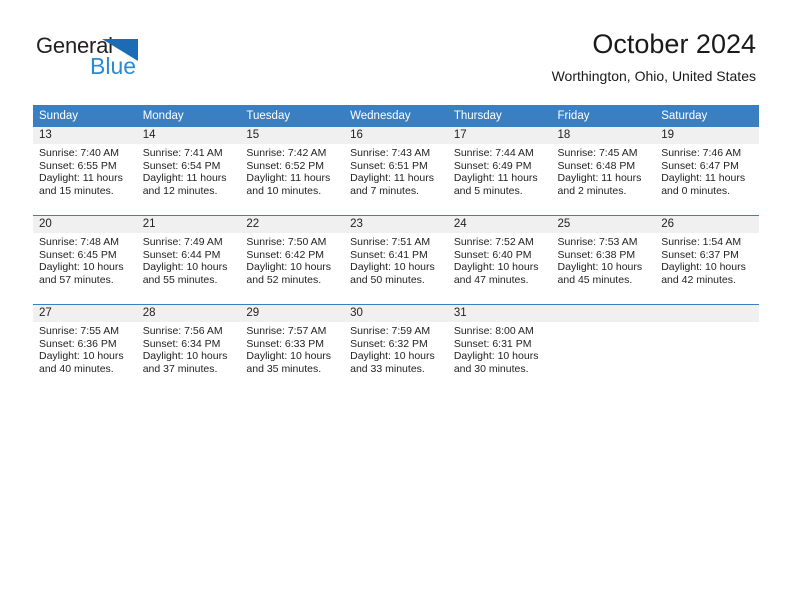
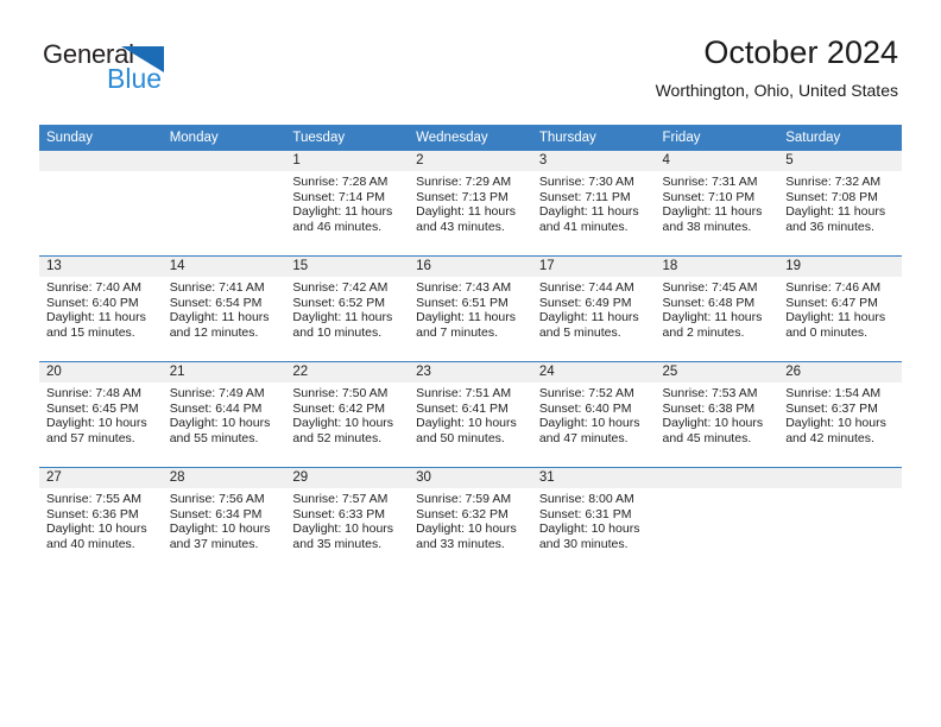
  General
  Blue
  October 2024
  Worthington, Ohio, United States
  Sunday	Monday	Tuesday	Wednesday	Thursday	Friday	Saturday
+ 		1Sunrise: 7:28 AMSunset: 7:14 PMDaylight: 11 hours and 46 minutes.	2Sunrise: 7:29 AMSunset: 7:13 PMDaylight: 11 hours and 43 minutes.	3Sunrise: 7:30 AMSunset: 7:11 PMDaylight: 11 hours and 41 minutes.	4Sunrise: 7:31 AMSunset: 7:10 PMDaylight: 11 hours and 38 minutes.	5Sunrise: 7:32 AMSunset: 7:08 PMDaylight: 11 hours and 36 minutes.
- 13Sunrise: 7:40 AMSunset: 6:55 PMDaylight: 11 hours and 15 minutes.	14Sunrise: 7:41 AMSunset: 6:54 PMDaylight: 11 hours and 12 minutes.	15Sunrise: 7:42 AMSunset: 6:52 PMDaylight: 11 hours and 10 minutes.	16Sunrise: 7:43 AMSunset: 6:51 PMDaylight: 11 hours and 7 minutes.	17Sunrise: 7:44 AMSunset: 6:49 PMDaylight: 11 hours and 5 minutes.	18Sunrise: 7:45 AMSunset: 6:48 PMDaylight: 11 hours and 2 minutes.	19Sunrise: 7:46 AMSunset: 6:47 PMDaylight: 11 hours and 0 minutes.
+ 13Sunrise: 7:40 AMSunset: 6:40 PMDaylight: 11 hours and 15 minutes.	14Sunrise: 7:41 AMSunset: 6:54 PMDaylight: 11 hours and 12 minutes.	15Sunrise: 7:42 AMSunset: 6:52 PMDaylight: 11 hours and 10 minutes.	16Sunrise: 7:43 AMSunset: 6:51 PMDaylight: 11 hours and 7 minutes.	17Sunrise: 7:44 AMSunset: 6:49 PMDaylight: 11 hours and 5 minutes.	18Sunrise: 7:45 AMSunset: 6:48 PMDaylight: 11 hours and 2 minutes.	19Sunrise: 7:46 AMSunset: 6:47 PMDaylight: 11 hours and 0 minutes.
  20Sunrise: 7:48 AMSunset: 6:45 PMDaylight: 10 hours and 57 minutes.	21Sunrise: 7:49 AMSunset: 6:44 PMDaylight: 10 hours and 55 minutes.	22Sunrise: 7:50 AMSunset: 6:42 PMDaylight: 10 hours and 52 minutes.	23Sunrise: 7:51 AMSunset: 6:41 PMDaylight: 10 hours and 50 minutes.	24Sunrise: 7:52 AMSunset: 6:40 PMDaylight: 10 hours and 47 minutes.	25Sunrise: 7:53 AMSunset: 6:38 PMDaylight: 10 hours and 45 minutes.	26Sunrise: 1:54 AMSunset: 6:37 PMDaylight: 10 hours and 42 minutes.
  27Sunrise: 7:55 AMSunset: 6:36 PMDaylight: 10 hours and 40 minutes.	28Sunrise: 7:56 AMSunset: 6:34 PMDaylight: 10 hours and 37 minutes.	29Sunrise: 7:57 AMSunset: 6:33 PMDaylight: 10 hours and 35 minutes.	30Sunrise: 7:59 AMSunset: 6:32 PMDaylight: 10 hours and 33 minutes.	31Sunrise: 8:00 AMSunset: 6:31 PMDaylight: 10 hours and 30 minutes.
